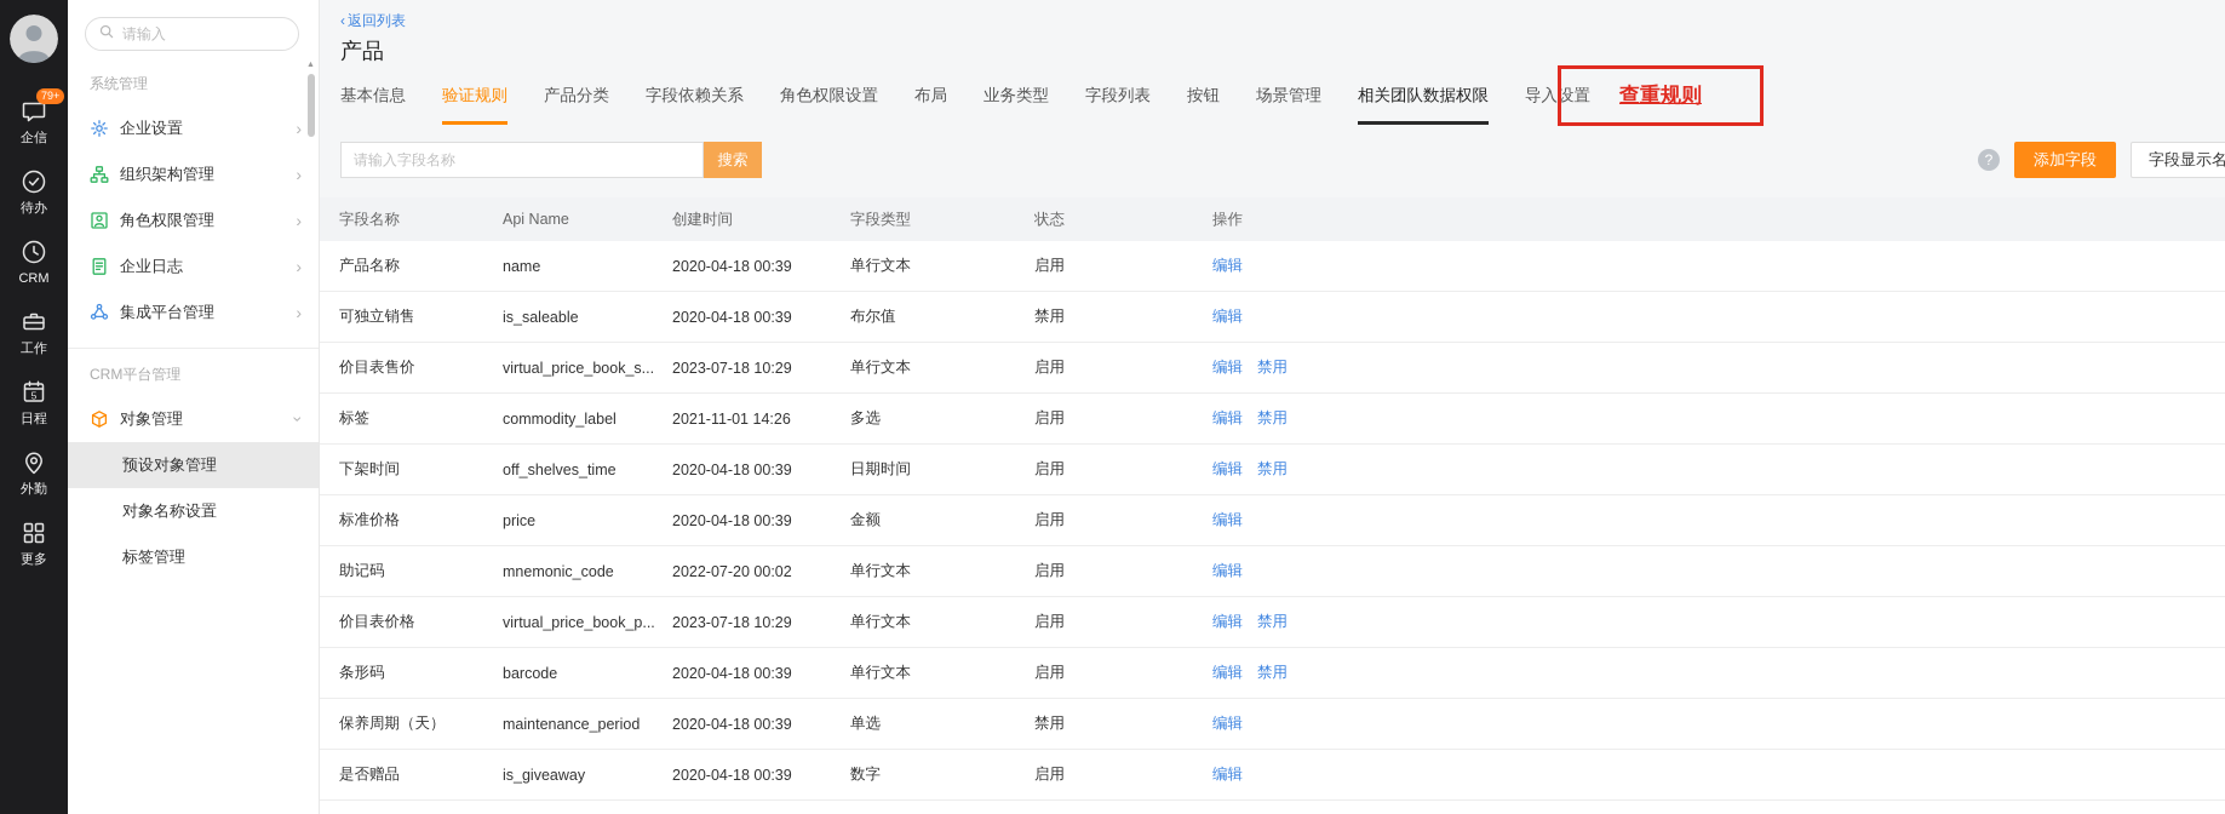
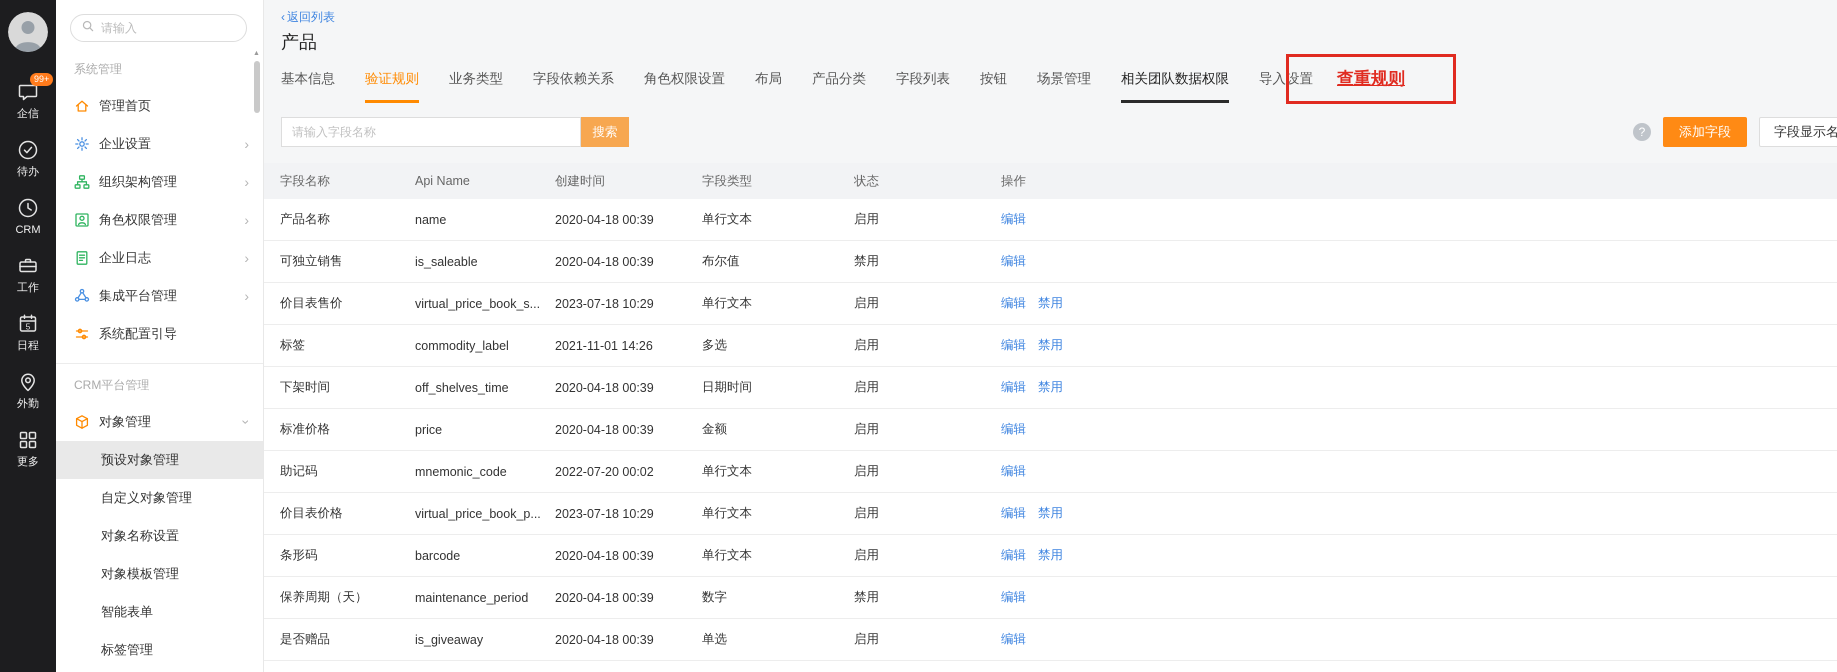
- 79+
+ 99+
  企信
  待办
  CRM
  工作
  5
  日程
  外勤
  更多
  请输入
  系统管理
+ 管理首页
  企业设置
  ›
  组织架构管理
  ›
  角色权限管理
  ›
  企业日志
  ›
  集成平台管理
  ›
+ 系统配置引导
  CRM平台管理
  对象管理
  预设对象管理
+ 自定义对象管理
  对象名称设置
+ 对象模板管理
+ 智能表单
  标签管理
  ‹
  返回列表
  产品
  基本信息
  验证规则
- 产品分类
+ 业务类型
  字段依赖关系
  角色权限设置
  布局
- 业务类型
+ 产品分类
  字段列表
  按钮
  场景管理
  相关团队数据权限
  导入设置
  查重规则
  请输入字段名称
  搜索
  ?
  添加字段
  字段显示名
  字段名称
  Api Name
  创建时间
  字段类型
  状态
  操作
  产品名称
  name
  2020-04-18 00:39
  单行文本
  启用
  编辑
  可独立销售
  is_saleable
  2020-04-18 00:39
  布尔值
  禁用
  编辑
  价目表售价
  virtual_price_book_s...
  2023-07-18 10:29
  单行文本
  启用
  编辑
  禁用
  标签
  commodity_label
  2021-11-01 14:26
  多选
  启用
  编辑
  禁用
  下架时间
  off_shelves_time
  2020-04-18 00:39
  日期时间
  启用
  编辑
  禁用
  标准价格
  price
  2020-04-18 00:39
  金额
  启用
  编辑
  助记码
  mnemonic_code
  2022-07-20 00:02
  单行文本
  启用
  编辑
  价目表价格
  virtual_price_book_p...
  2023-07-18 10:29
  单行文本
  启用
  编辑
  禁用
  条形码
  barcode
  2020-04-18 00:39
  单行文本
  启用
  编辑
  禁用
  保养周期（天）
  maintenance_period
  2020-04-18 00:39
- 单选
+ 数字
  禁用
  编辑
  是否赠品
  is_giveaway
  2020-04-18 00:39
- 数字
+ 单选
  启用
  编辑
